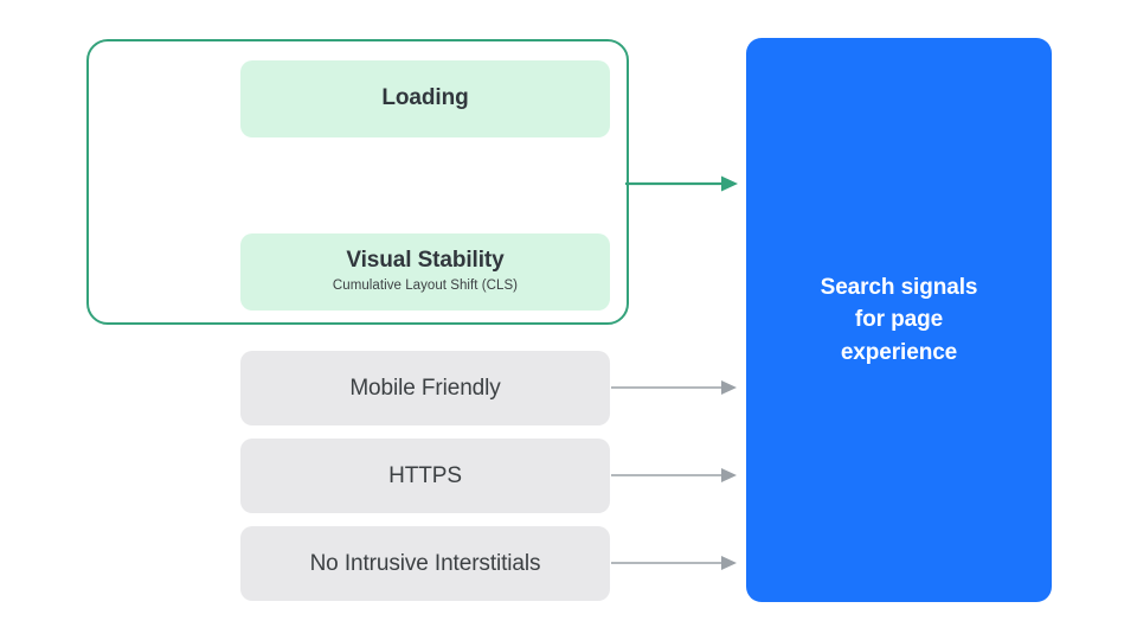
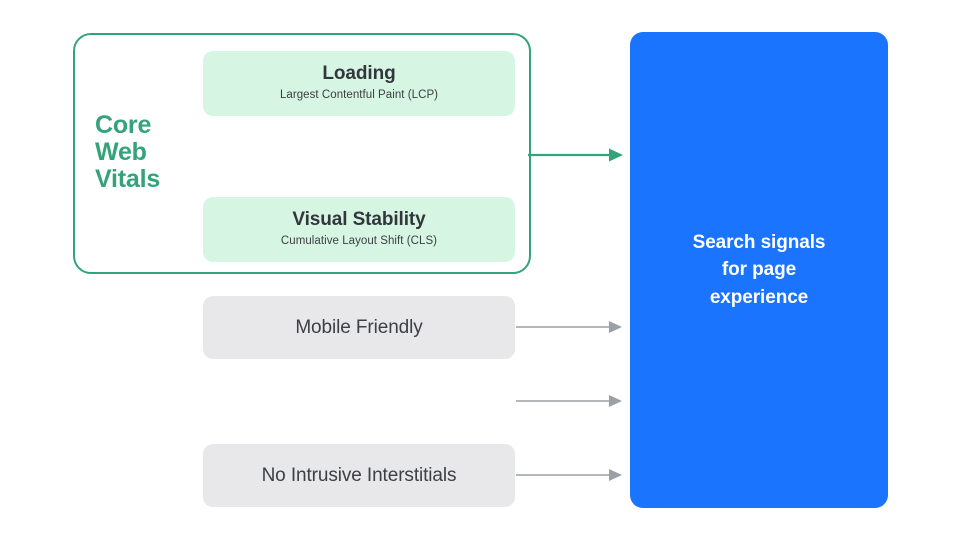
+ Core
+ Web
+ Vitals
  Loading
+ Largest Contentful Paint (LCP)
  Visual Stability
  Cumulative Layout Shift (CLS)
  Mobile Friendly
- HTTPS
  No Intrusive Interstitials
  Search signals
  for page
  experience
